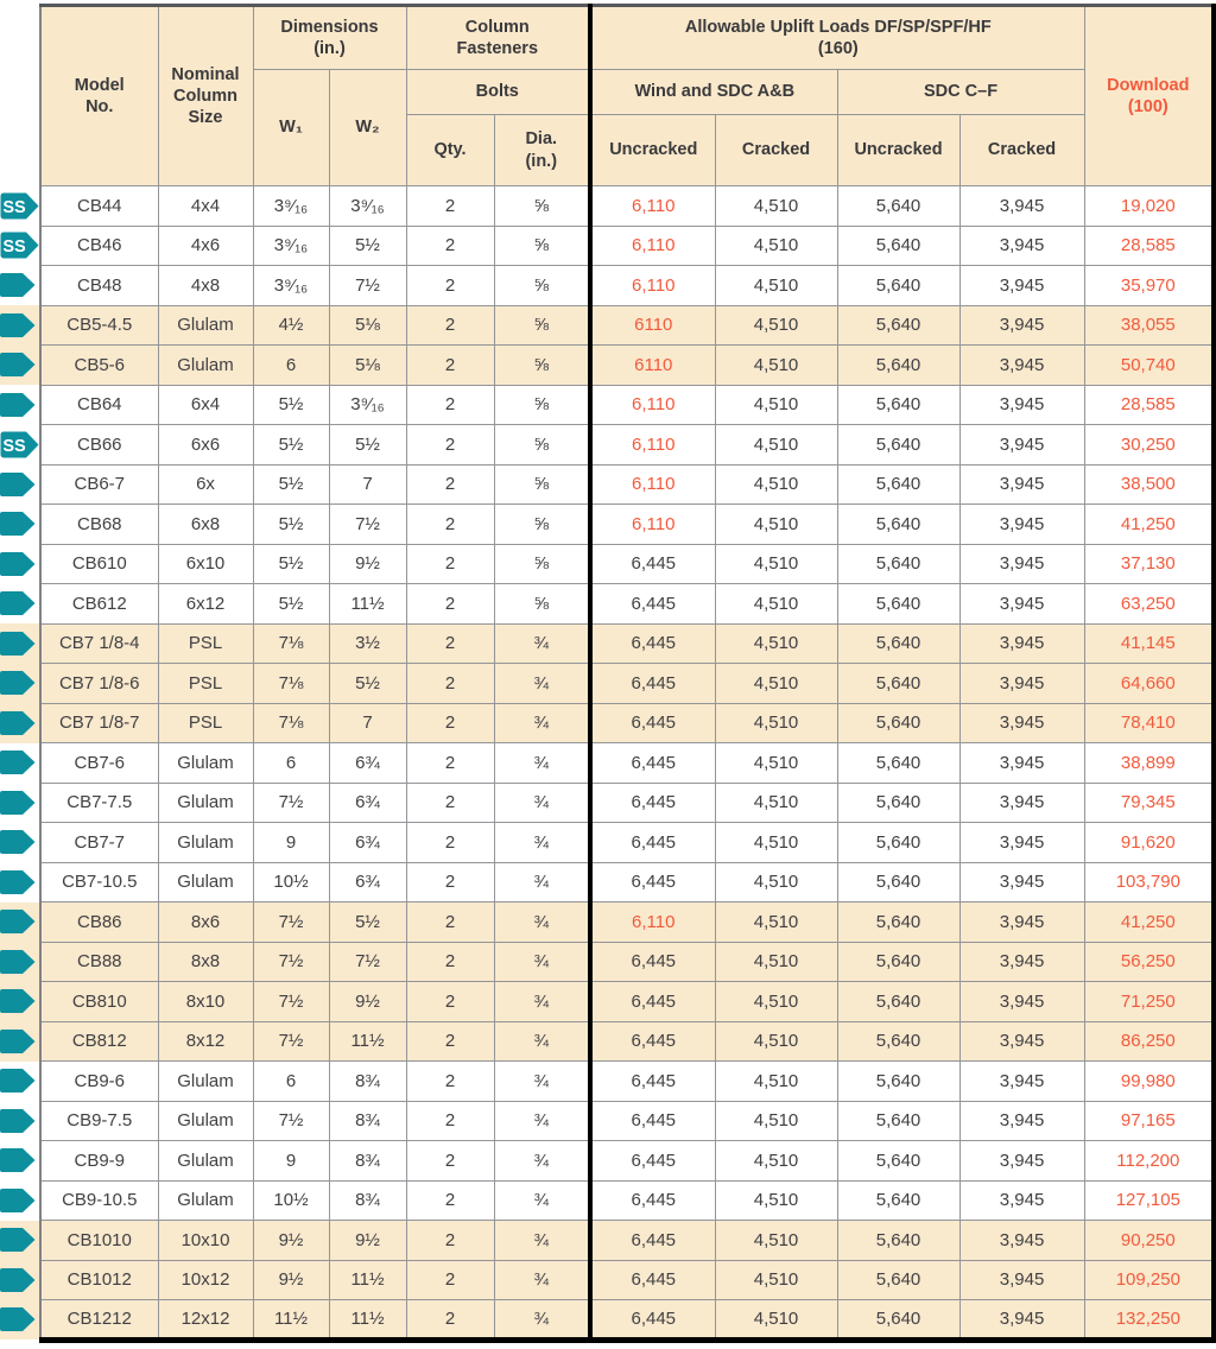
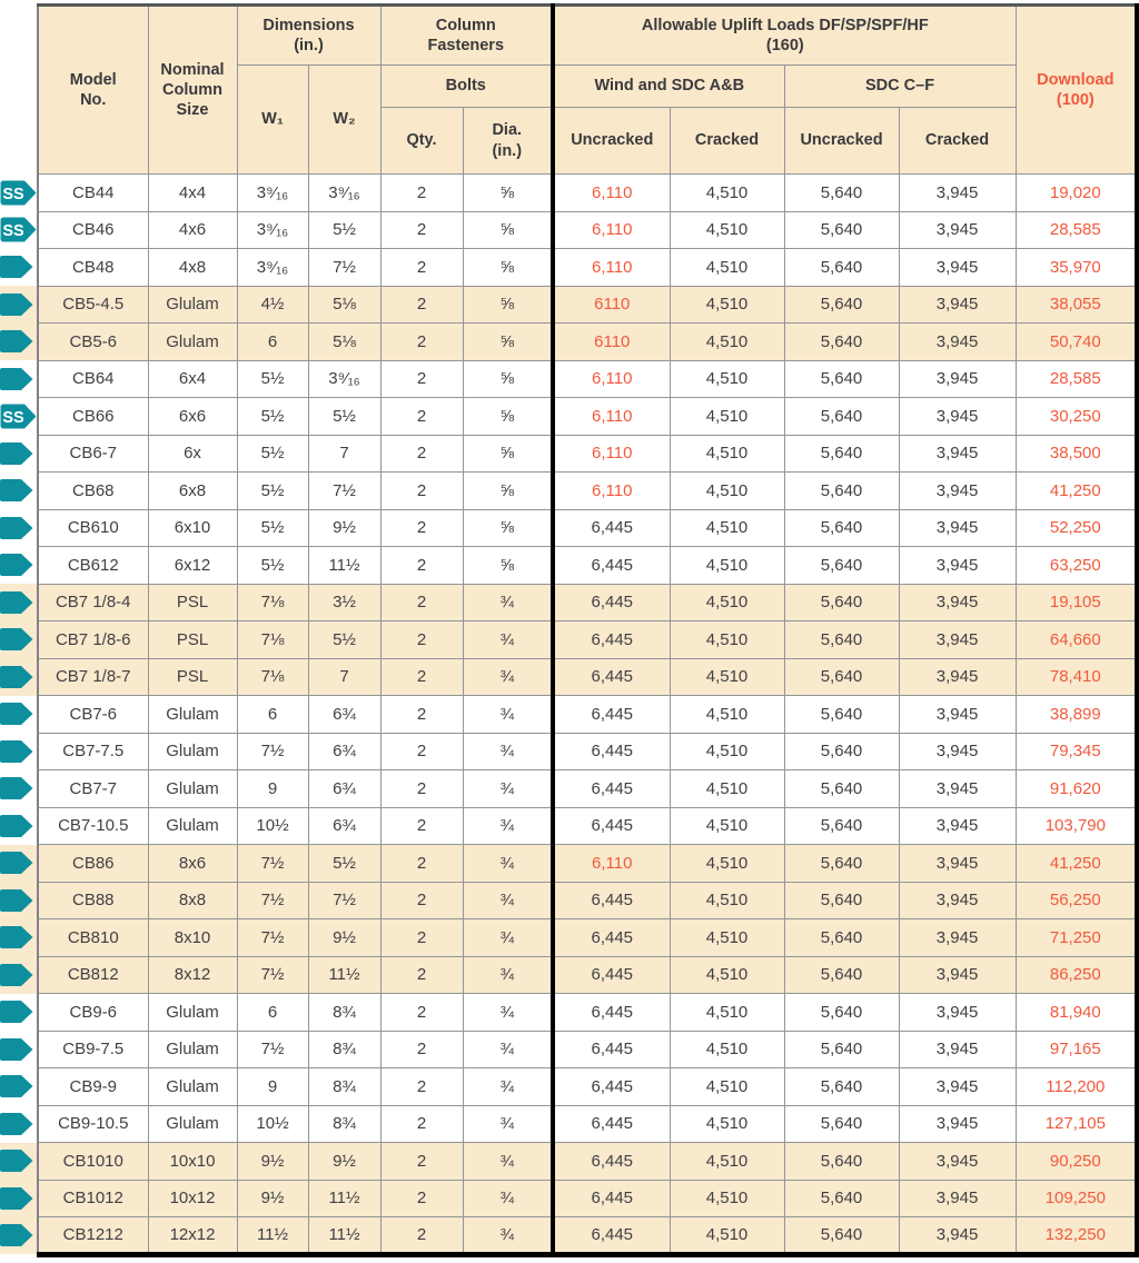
  	Model No.	Nominal Column Size	Dimensions (in.)	Column Fasteners	Allowable Uplift Loads DF/SP/SPF/HF (160)	Download (100)
  W₁	W₂	Bolts	Wind and SDC A&B	SDC C–F
  Qty.	Dia. (in.)	Uncracked	Cracked	Uncracked	Cracked
  SS	CB44	4x4	3⁹⁄₁₆	3⁹⁄₁₆	2	⅝	6,110	4,510	5,640	3,945	19,020
  SS	CB46	4x6	3⁹⁄₁₆	5½	2	⅝	6,110	4,510	5,640	3,945	28,585
  	CB48	4x8	3⁹⁄₁₆	7½	2	⅝	6,110	4,510	5,640	3,945	35,970
  	CB5-4.5	Glulam	4½	5⅛	2	⅝	6110	4,510	5,640	3,945	38,055
  	CB5-6	Glulam	6	5⅛	2	⅝	6110	4,510	5,640	3,945	50,740
  	CB64	6x4	5½	3⁹⁄₁₆	2	⅝	6,110	4,510	5,640	3,945	28,585
  SS	CB66	6x6	5½	5½	2	⅝	6,110	4,510	5,640	3,945	30,250
  	CB6-7	6x	5½	7	2	⅝	6,110	4,510	5,640	3,945	38,500
  	CB68	6x8	5½	7½	2	⅝	6,110	4,510	5,640	3,945	41,250
- 	CB610	6x10	5½	9½	2	⅝	6,445	4,510	5,640	3,945	37,130
+ 	CB610	6x10	5½	9½	2	⅝	6,445	4,510	5,640	3,945	52,250
  	CB612	6x12	5½	11½	2	⅝	6,445	4,510	5,640	3,945	63,250
- 	CB7 1/8-4	PSL	7⅛	3½	2	¾	6,445	4,510	5,640	3,945	41,145
+ 	CB7 1/8-4	PSL	7⅛	3½	2	¾	6,445	4,510	5,640	3,945	19,105
  	CB7 1/8-6	PSL	7⅛	5½	2	¾	6,445	4,510	5,640	3,945	64,660
  	CB7 1/8-7	PSL	7⅛	7	2	¾	6,445	4,510	5,640	3,945	78,410
  	CB7-6	Glulam	6	6¾	2	¾	6,445	4,510	5,640	3,945	38,899
  	CB7-7.5	Glulam	7½	6¾	2	¾	6,445	4,510	5,640	3,945	79,345
  	CB7-7	Glulam	9	6¾	2	¾	6,445	4,510	5,640	3,945	91,620
  	CB7-10.5	Glulam	10½	6¾	2	¾	6,445	4,510	5,640	3,945	103,790
  	CB86	8x6	7½	5½	2	¾	6,110	4,510	5,640	3,945	41,250
  	CB88	8x8	7½	7½	2	¾	6,445	4,510	5,640	3,945	56,250
  	CB810	8x10	7½	9½	2	¾	6,445	4,510	5,640	3,945	71,250
  	CB812	8x12	7½	11½	2	¾	6,445	4,510	5,640	3,945	86,250
- 	CB9-6	Glulam	6	8¾	2	¾	6,445	4,510	5,640	3,945	99,980
+ 	CB9-6	Glulam	6	8¾	2	¾	6,445	4,510	5,640	3,945	81,940
  	CB9-7.5	Glulam	7½	8¾	2	¾	6,445	4,510	5,640	3,945	97,165
  	CB9-9	Glulam	9	8¾	2	¾	6,445	4,510	5,640	3,945	112,200
  	CB9-10.5	Glulam	10½	8¾	2	¾	6,445	4,510	5,640	3,945	127,105
  	CB1010	10x10	9½	9½	2	¾	6,445	4,510	5,640	3,945	90,250
  	CB1012	10x12	9½	11½	2	¾	6,445	4,510	5,640	3,945	109,250
  	CB1212	12x12	11½	11½	2	¾	6,445	4,510	5,640	3,945	132,250
